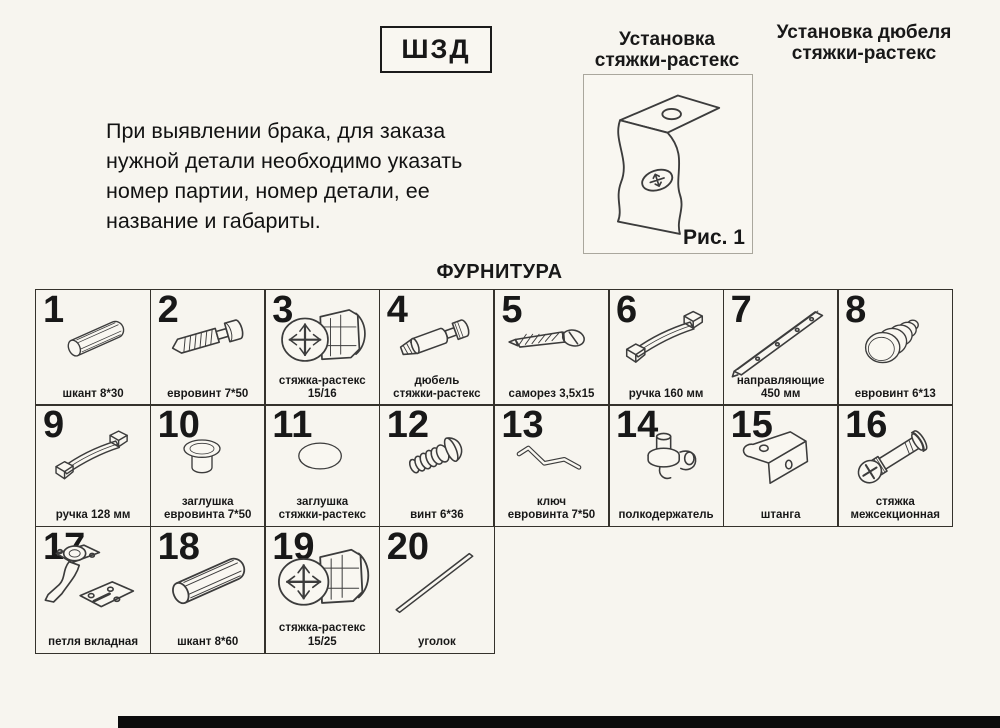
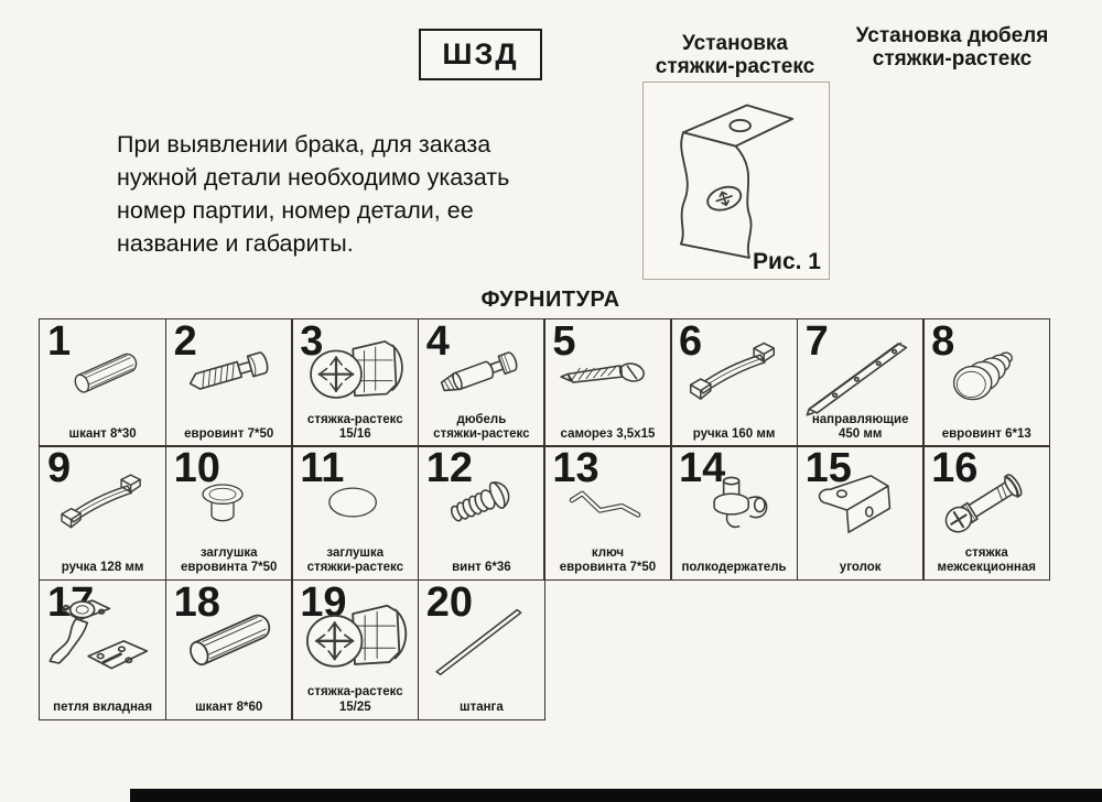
  ШЗД
  При выявлении брака, для заказа нужной детали необходимо указать номер партии, номер детали, ее название и габариты.
  Установка
  стяжки-растекс
  Рис. 1
  Установка дюбеля
  стяжки-растекс
  ФУРНИТУРА
  1
  шкант 8*30
  2
  евровинт 7*50
  3
  стяжка-растекс
  15/16
  4
  дюбель
  стяжки-растекс
  5
  саморез 3,5х15
  6
  ручка 160 мм
  7
  направляющие
  450 мм
  8
  евровинт 6*13
  9
  ручка 128 мм
  10
  заглушка
  евровинта 7*50
  11
  заглушка
  стяжки-растекс
  12
  винт 6*36
  13
  ключ
  евровинта 7*50
  14
  полкодержатель
  15
- штанга
+ уголок
  16
  стяжка
  межсекционная
  петля вкладная
  18
  шкант 8*60
  19
  стяжка-растекс
  15/25
  20
- уголок
+ штанга
